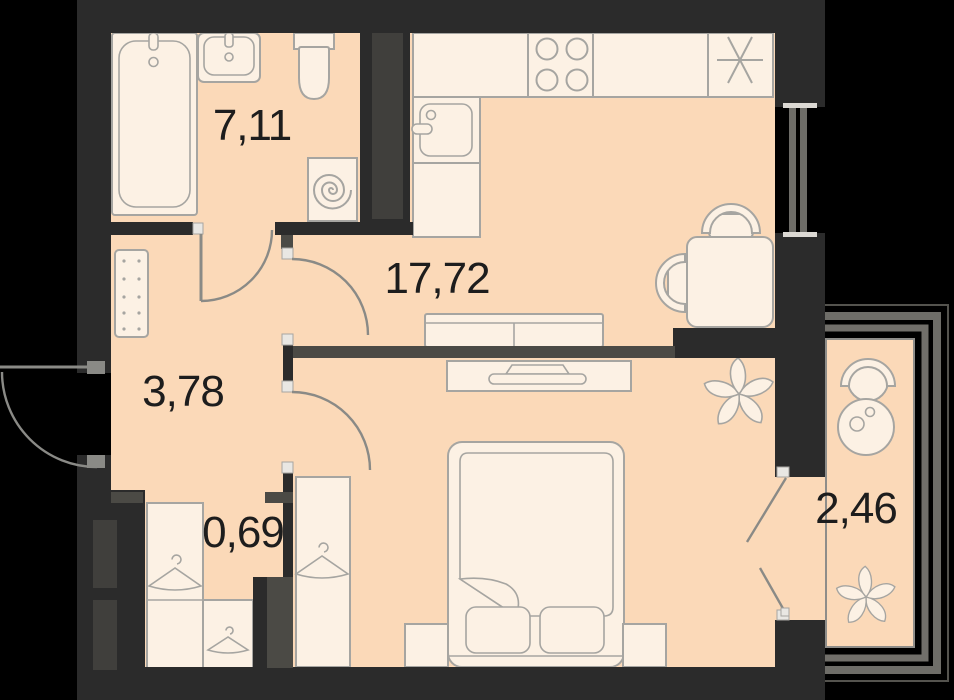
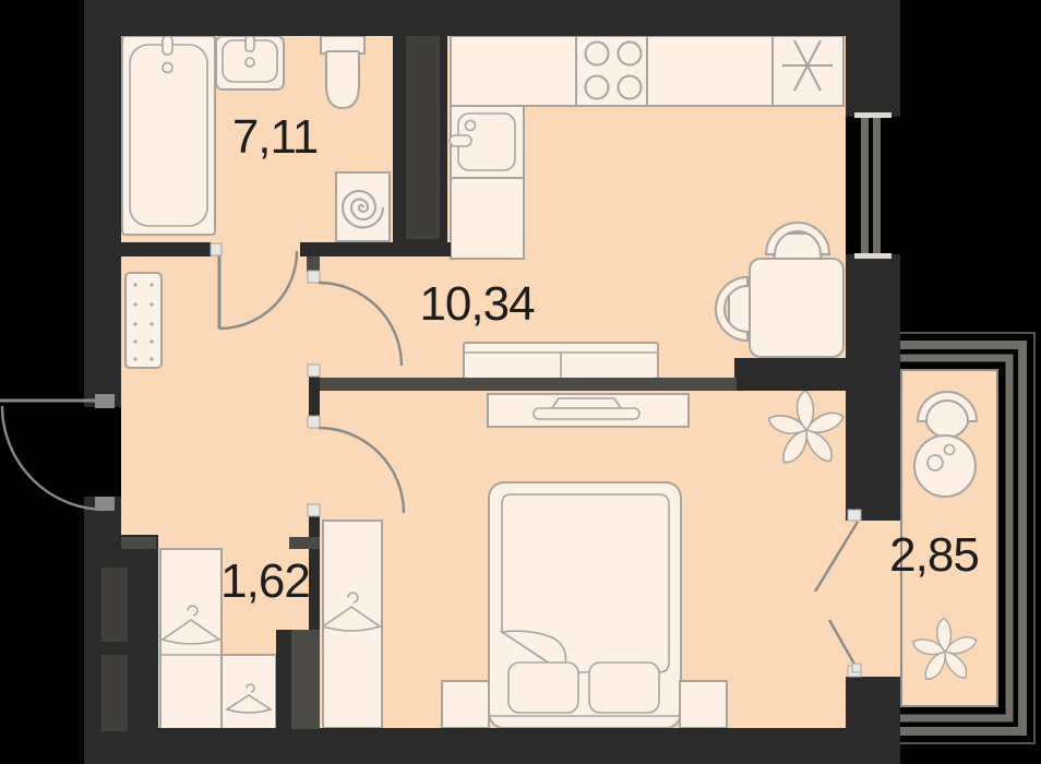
  7,11
- 17,72
+ 10,34
- 3,78
- 0,69
+ 1,62
- 2,46
+ 2,85
